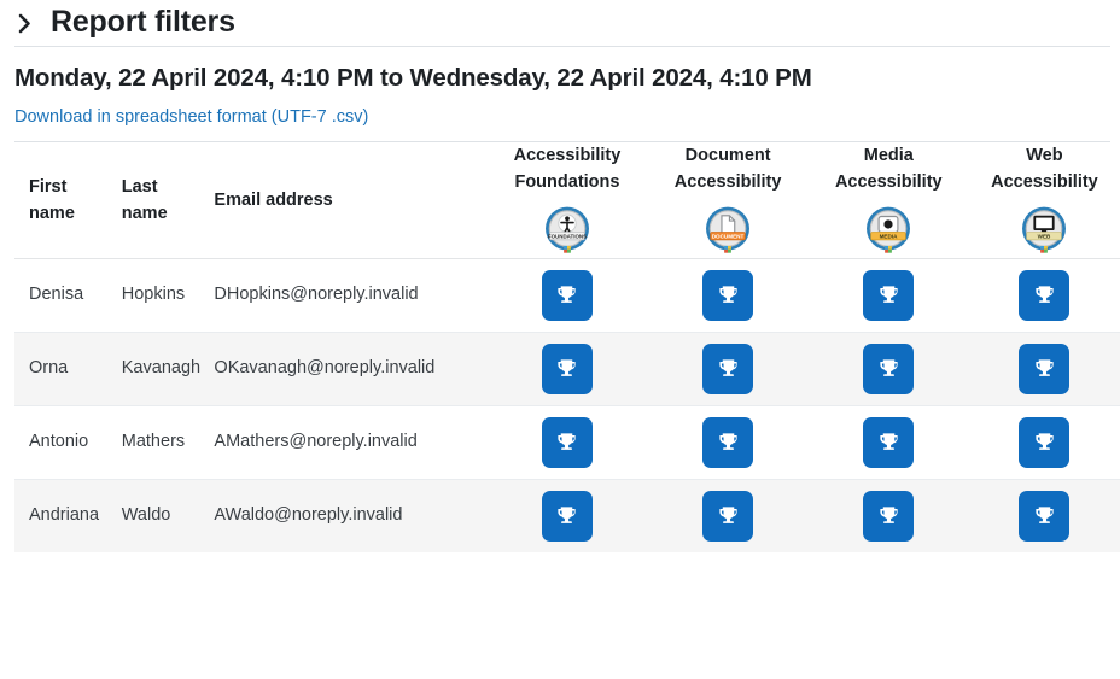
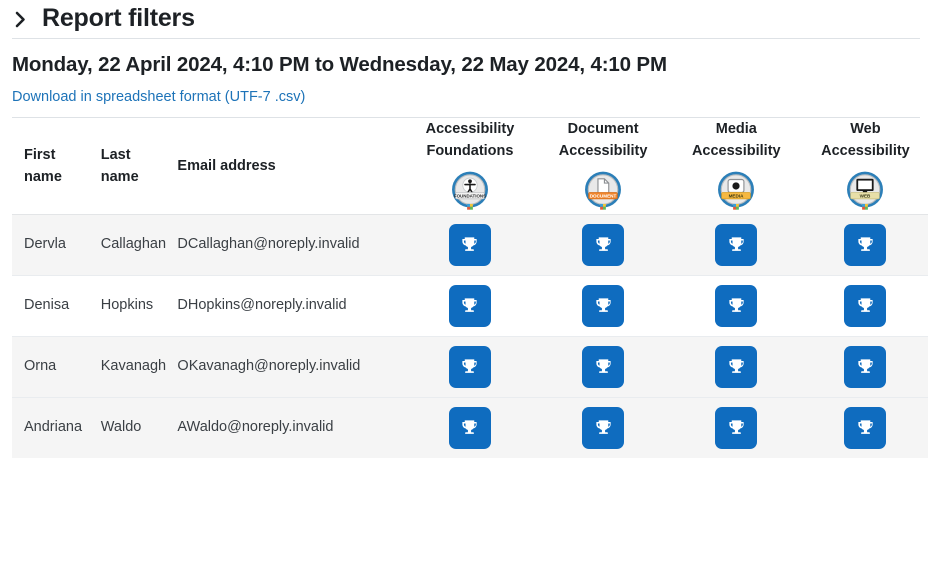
  Report filters
- Monday, 22 April 2024, 4:10 PM to Wednesday, 22 April 2024, 4:10 PM
+ Monday, 22 April 2024, 4:10 PM to Wednesday, 22 May 2024, 4:10 PM
  Download in spreadsheet format (UTF-7 .csv)
  First name	Last name	Email address	Accessibility Foundations	Document Accessibility	Media Accessibility	Web Accessibility
+ Dervla	Callaghan	DCallaghan@noreply.invalid
  Denisa	Hopkins	DHopkins@noreply.invalid
  Orna	Kavanagh	OKavanagh@noreply.invalid
- Antonio	Mathers	AMathers@noreply.invalid
  Andriana	Waldo	AWaldo@noreply.invalid
